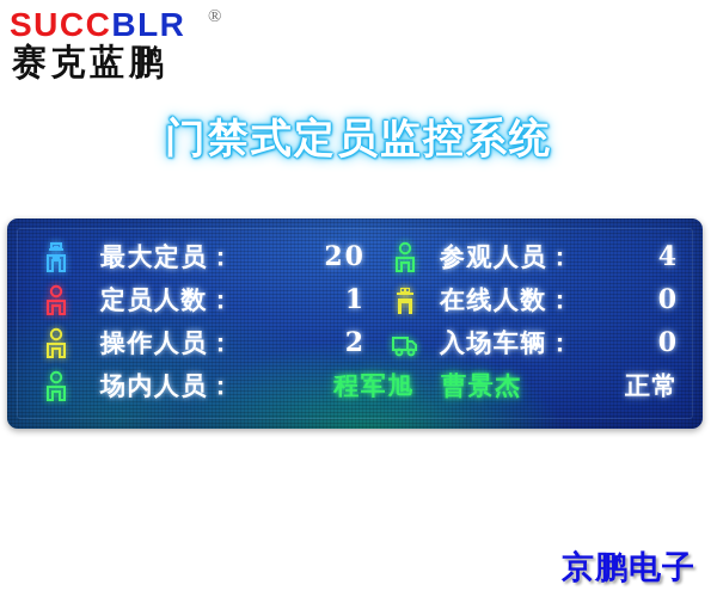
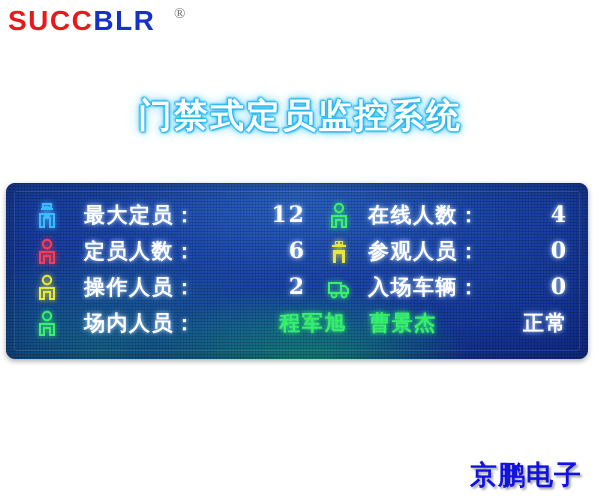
  SUCCBLR
  ®
- 赛克蓝鹏
  门禁式定员监控系统
  最大定员：
- 20
+ 12
- 参观人员：
+ 在线人数：
  4
  定员人数：
- 1
+ 6
- 在线人数：
+ 参观人员：
  0
  操作人员：
  2
  入场车辆：
  0
  场内人员：
  程军旭 曹景杰
  正常
  京鹏电子
